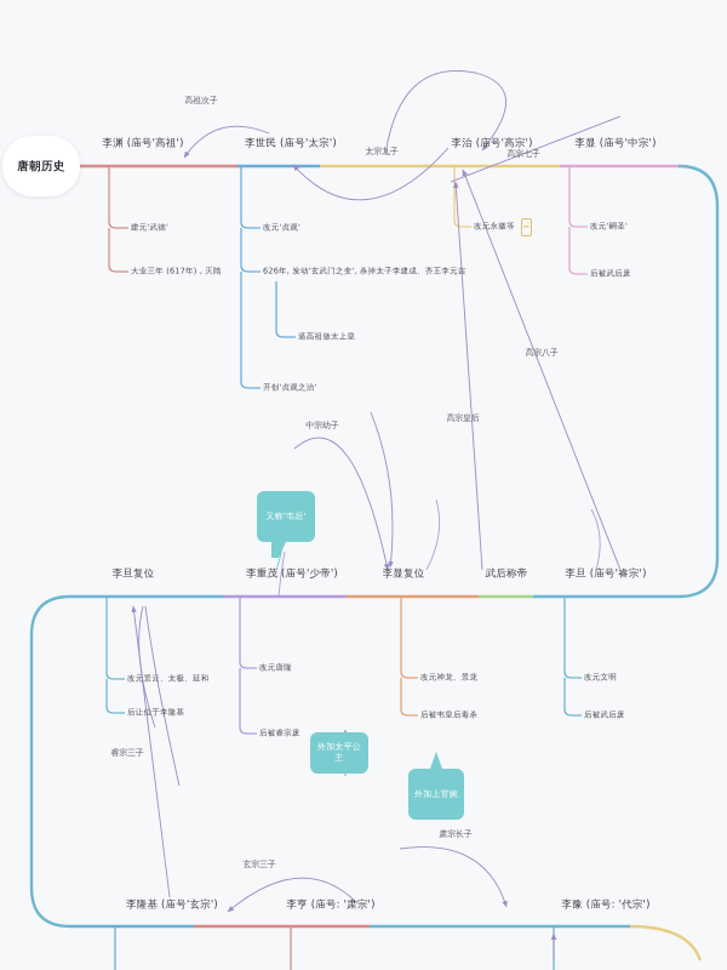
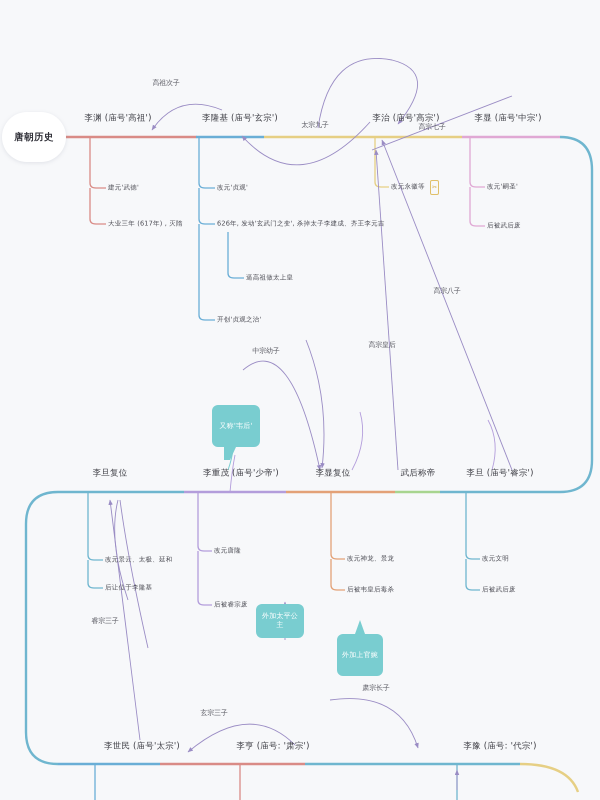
  唐朝历史
  李渊 (庙号'高祖')
- 李世民 (庙号'太宗')
+ 李隆基 (庙号'玄宗')
  李治 (庙号'高宗')
  李显 (庙号'中宗')
  建元'武德'
  大业三年 (617年) , 灭隋
  改元'贞观'
  626年, 发动'玄武门之变', 杀掉太子李建成、齐王李元吉
  逼高祖做太上皇
  开创'贞观之治'
  改元永徽等
  改元'嗣圣'
  后被武后废
  李旦复位
  李重茂 (庙号'少帝')
  李显复位
  武后称帝
  李旦 (庙号'睿宗')
  改元景云、太极、延和
  后让位于李隆基
  改元唐隆
  后被睿宗废
  改元神龙、景龙
  后被韦皇后毒杀
  改元文明
  后被武后废
- 李隆基 (庙号'玄宗')
+ 李世民 (庙号'太宗')
  李亨 (庙号: '肃宗')
  李豫 (庙号: '代宗')
  高祖次子
  太宗九子
  高宗七子
  高宗八子
  高宗皇后
  中宗幼子
  睿宗三子
  玄宗三子
  肃宗长子
  又称'韦后'
  外加太平公主
  外加上官婉
